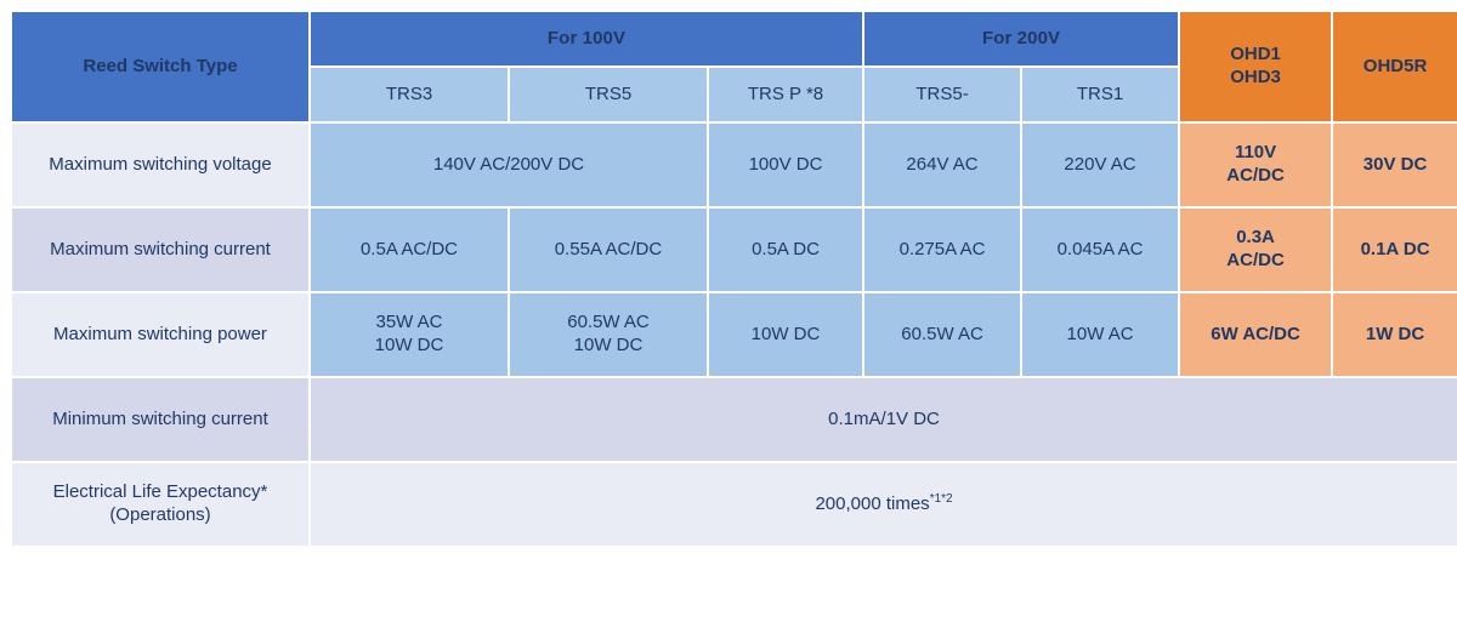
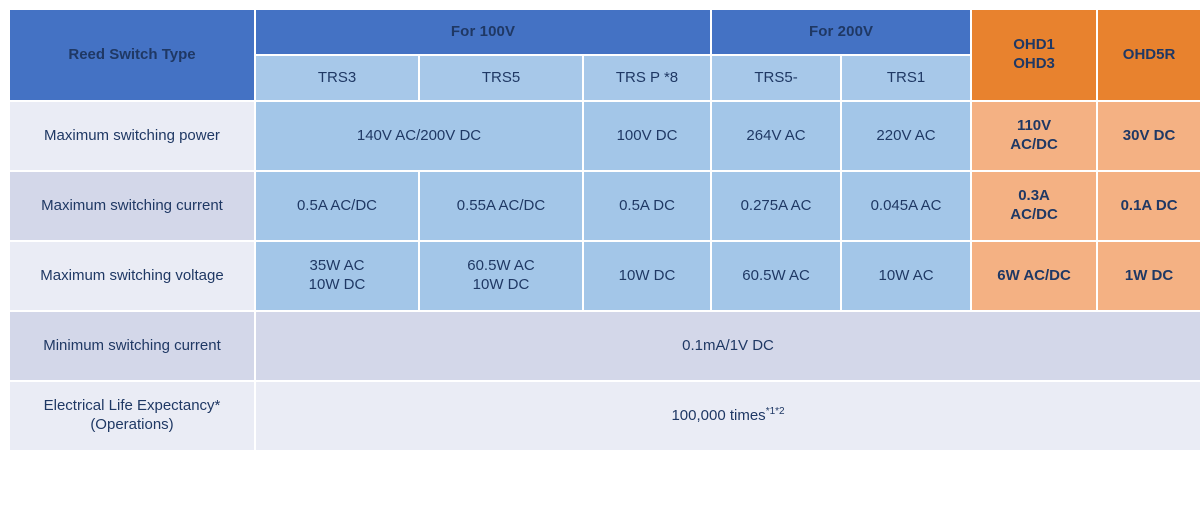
  Reed Switch Type	For 100V	For 200V	OHD1 OHD3	OHD5R
  TRS3	TRS5	TRS P *8	TRS5-	TRS1
- Maximum switching voltage	140V AC/200V DC	100V DC	264V AC	220V AC	110V AC/DC	30V DC
+ Maximum switching power	140V AC/200V DC	100V DC	264V AC	220V AC	110V AC/DC	30V DC
  Maximum switching current	0.5A AC/DC	0.55A AC/DC	0.5A DC	0.275A AC	0.045A AC	0.3A AC/DC	0.1A DC
- Maximum switching power	35W AC 10W DC	60.5W AC 10W DC	10W DC	60.5W AC	10W AC	6W AC/DC	1W DC
+ Maximum switching voltage	35W AC 10W DC	60.5W AC 10W DC	10W DC	60.5W AC	10W AC	6W AC/DC	1W DC
  Minimum switching current	0.1mA/1V DC
- Electrical Life Expectancy* (Operations)	200,000 times*1*2
+ Electrical Life Expectancy* (Operations)	100,000 times*1*2
